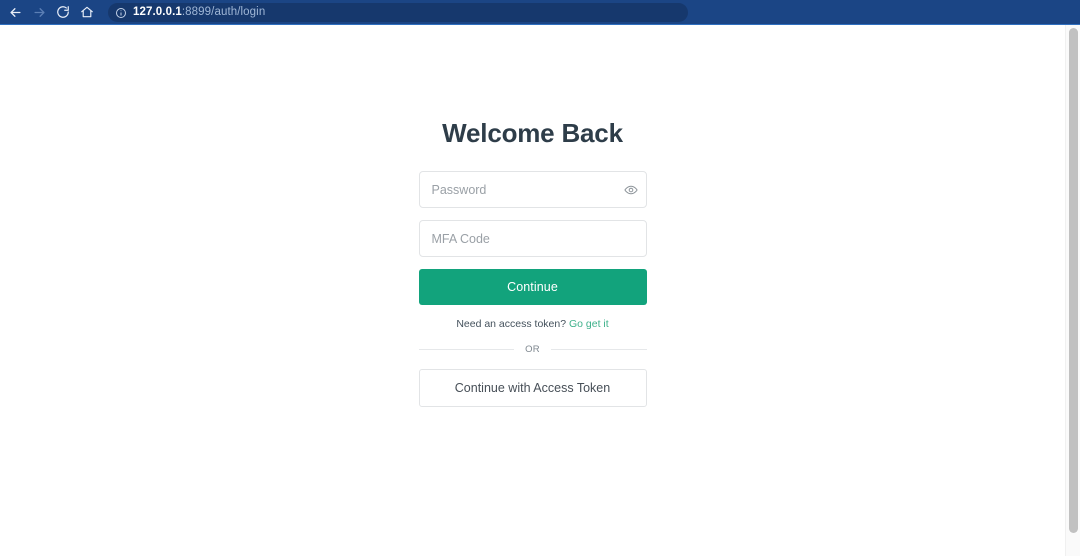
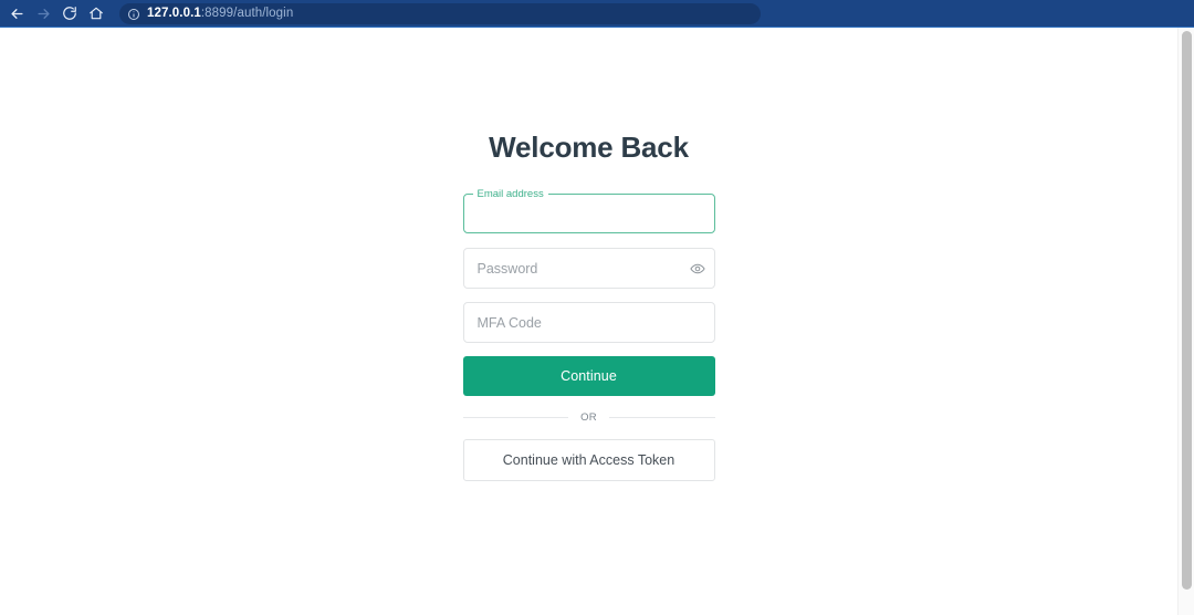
  127.0.0.1:8899/auth/login
  Welcome Back
+ Email address
  Password
  MFA Code
  Continue
- Need an access token? Go get it
  OR
  Continue with Access Token
